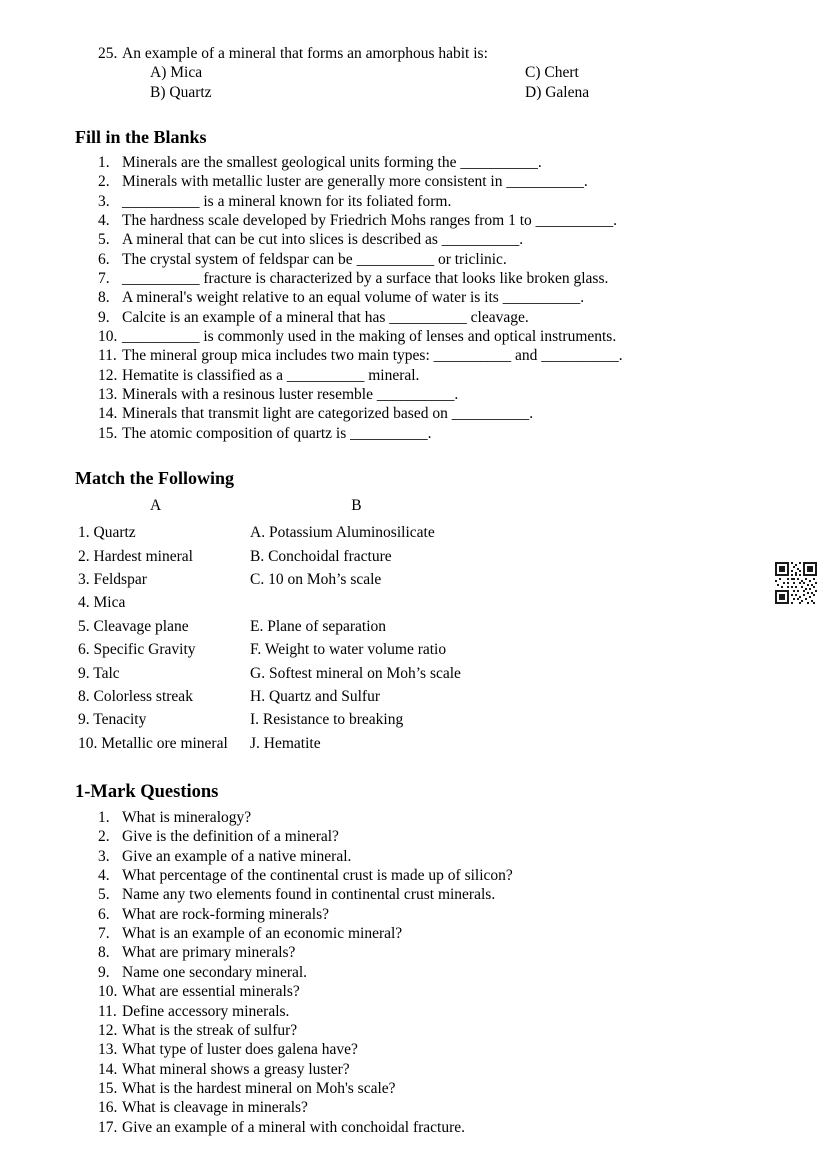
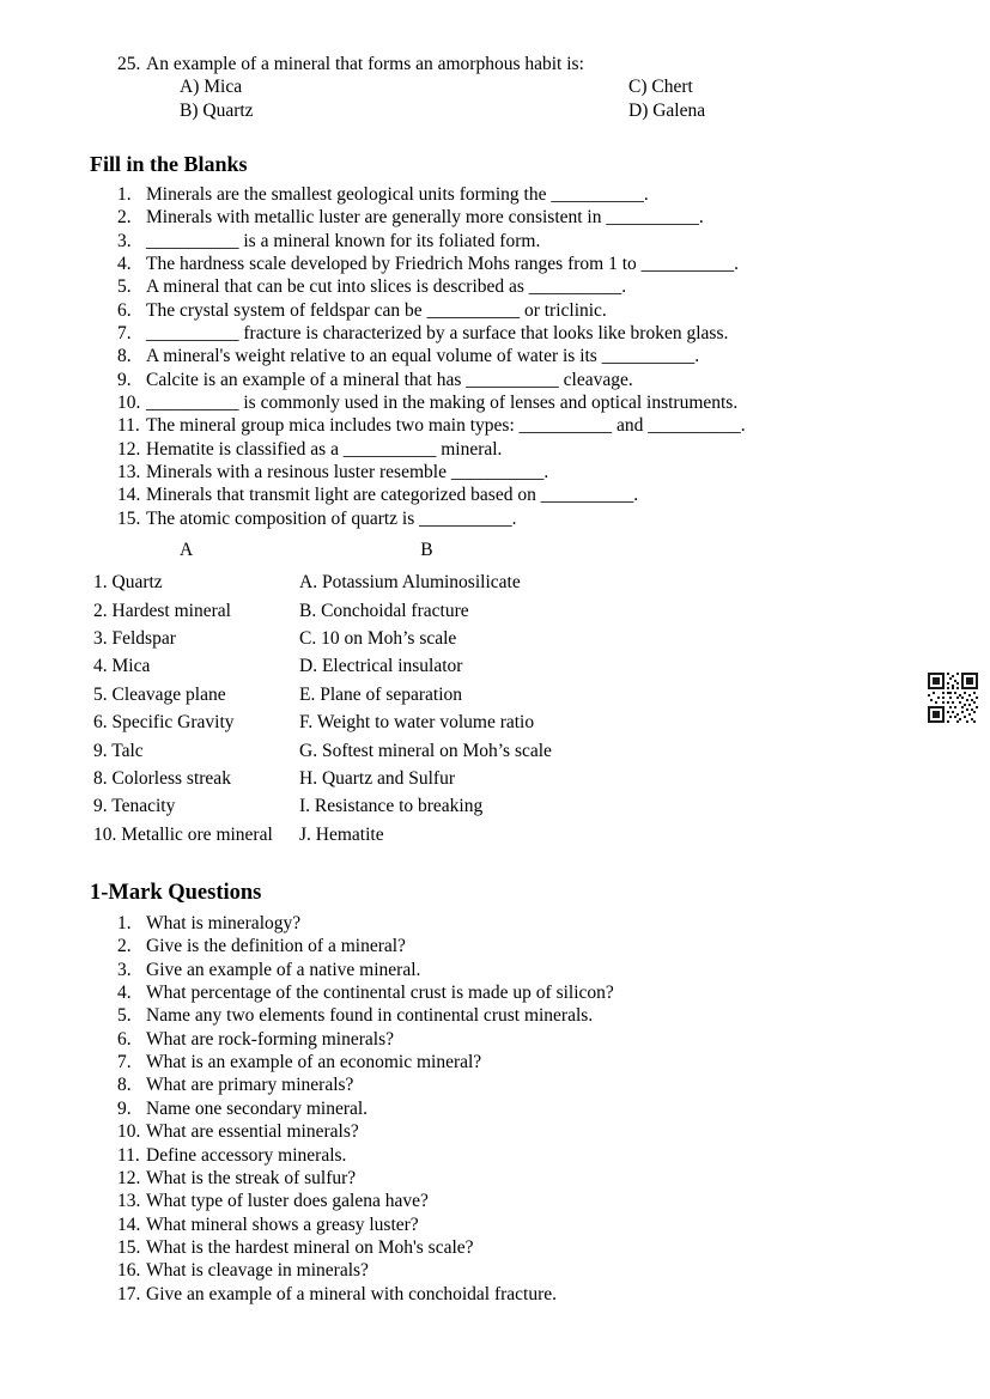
  25.
  An example of a mineral that forms an amorphous habit is:
  A) Mica
  C) Chert
  B) Quartz
  D) Galena
  Fill in the Blanks
  1.
  Minerals are the smallest geological units forming the __________.
  2.
  Minerals with metallic luster are generally more consistent in __________.
  3.
  __________ is a mineral known for its foliated form.
  4.
  The hardness scale developed by Friedrich Mohs ranges from 1 to __________.
  5.
  A mineral that can be cut into slices is described as __________.
  6.
  The crystal system of feldspar can be __________ or triclinic.
  7.
  __________ fracture is characterized by a surface that looks like broken glass.
  8.
  A mineral's weight relative to an equal volume of water is its __________.
  9.
  Calcite is an example of a mineral that has __________ cleavage.
  10.
  __________ is commonly used in the making of lenses and optical instruments.
  11.
  The mineral group mica includes two main types: __________ and __________.
  12.
  Hematite is classified as a __________ mineral.
  13.
  Minerals with a resinous luster resemble __________.
  14.
  Minerals that transmit light are categorized based on __________.
  15.
  The atomic composition of quartz is __________.
- Match the Following
  A
  B
  1. Quartz
  A. Potassium Aluminosilicate
  2. Hardest mineral
  B. Conchoidal fracture
  3. Feldspar
  C. 10 on Moh’s scale
  4. Mica
+ D. Electrical insulator
  5. Cleavage plane
  E. Plane of separation
  6. Specific Gravity
  F. Weight to water volume ratio
  9. Talc
  G. Softest mineral on Moh’s scale
  8. Colorless streak
  H. Quartz and Sulfur
  9. Tenacity
  I. Resistance to breaking
  10. Metallic ore mineral
  J. Hematite
  1-Mark Questions
  1.
  What is mineralogy?
  2.
  Give is the definition of a mineral?
  3.
  Give an example of a native mineral.
  4.
  What percentage of the continental crust is made up of silicon?
  5.
  Name any two elements found in continental crust minerals.
  6.
  What are rock-forming minerals?
  7.
  What is an example of an economic mineral?
  8.
  What are primary minerals?
  9.
  Name one secondary mineral.
  10.
  What are essential minerals?
  11.
  Define accessory minerals.
  12.
  What is the streak of sulfur?
  13.
  What type of luster does galena have?
  14.
  What mineral shows a greasy luster?
  15.
  What is the hardest mineral on Moh's scale?
  16.
  What is cleavage in minerals?
  17.
  Give an example of a mineral with conchoidal fracture.
